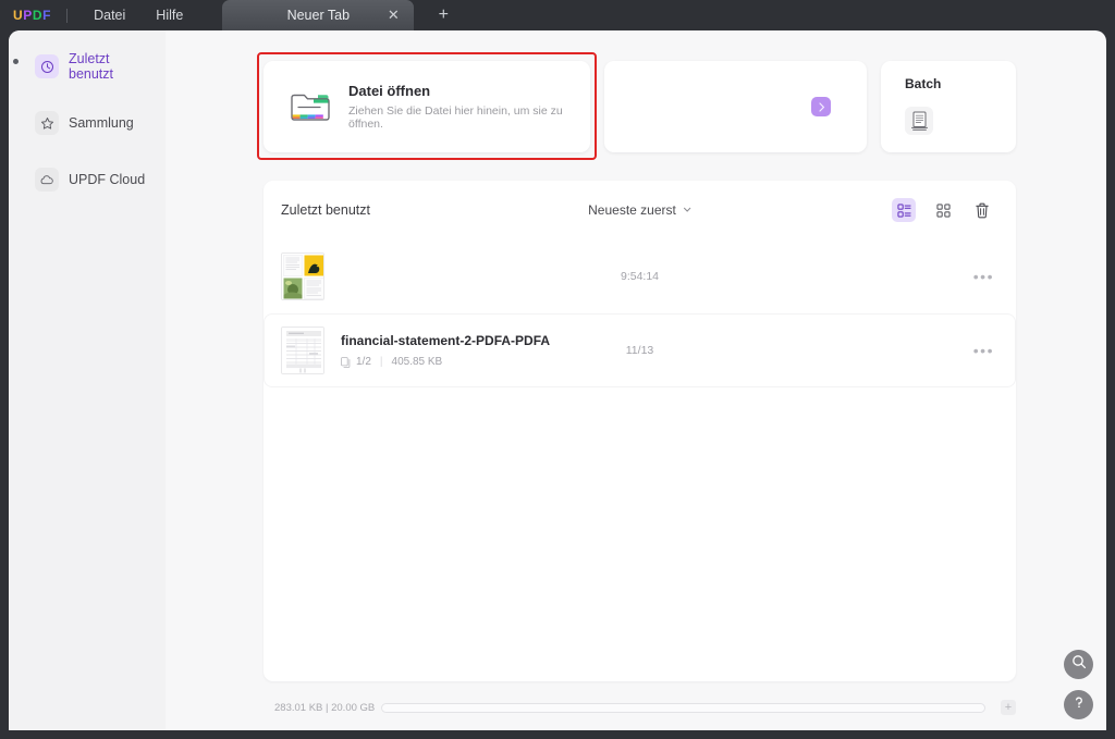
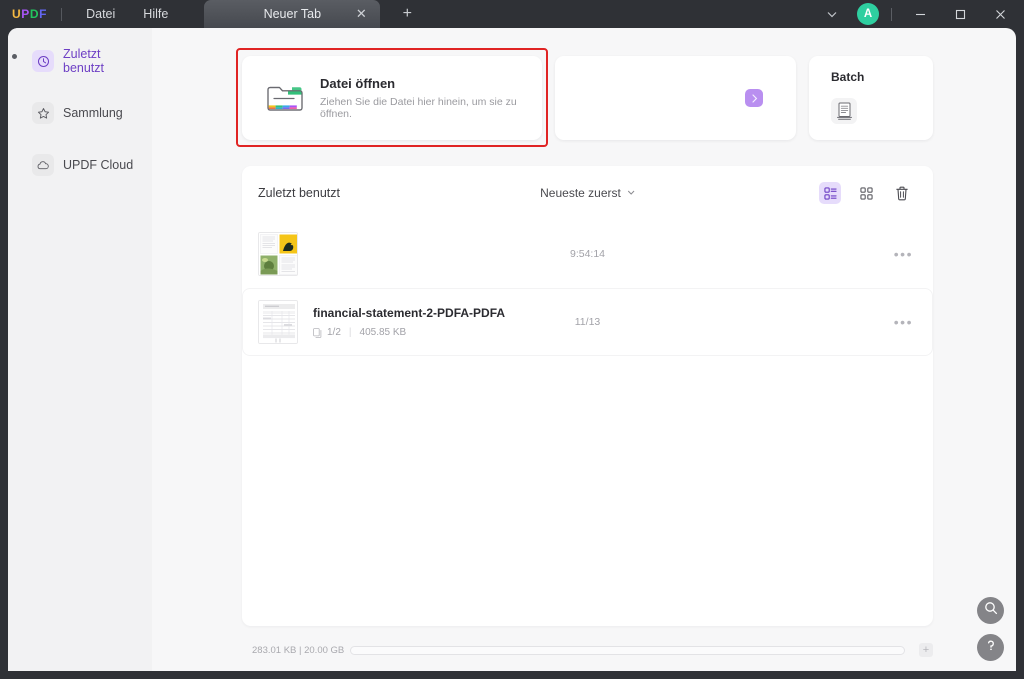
  U
  P
  D
  F
  Datei
  Hilfe
  Neuer Tab
  ✕
  +
+ A
  Zuletzt benutzt
  Sammlung
  UPDF Cloud
  Datei öffnen
  Ziehen Sie die Datei hier hinein, um sie zu öffnen.
  Batch
  Zuletzt benutzt
  Neueste zuerst
  9:54:14
  •••
  financial-statement-2-PDFA-PDFA
  1/2
  405.85 KB
  11/13
  •••
  283.01 KB | 20.00 GB
  +
